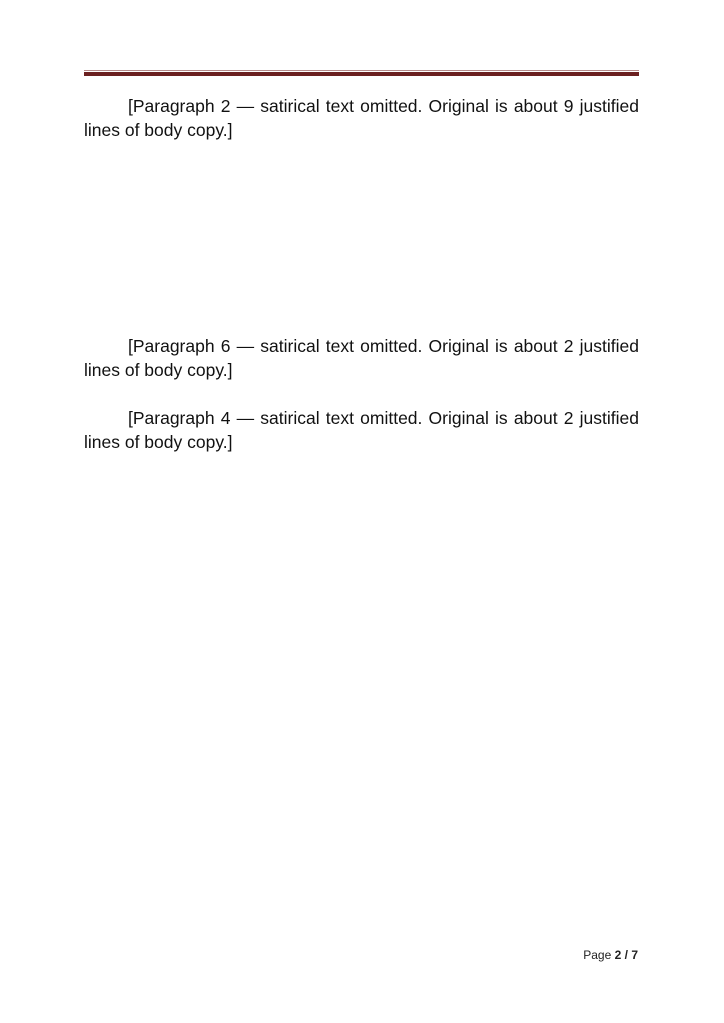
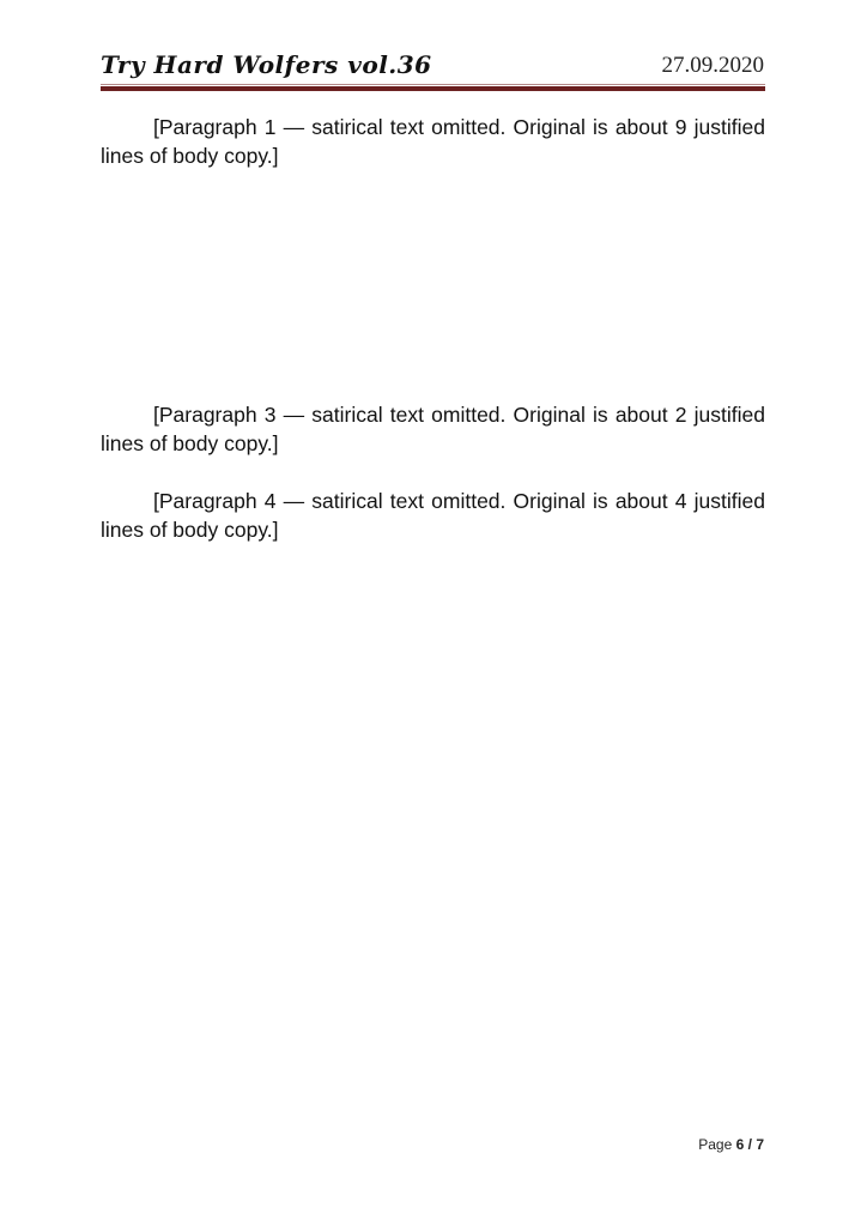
+ Try Hard Wolfers vol.36
+ 27.09.2020
- [Paragraph 2 — satirical text omitted. Original is about 9 justified lines of body copy.]
+ [Paragraph 1 — satirical text omitted. Original is about 9 justified lines of body copy.]
- [Paragraph 6 — satirical text omitted. Original is about 2 justified lines of body copy.]
+ [Paragraph 3 — satirical text omitted. Original is about 2 justified lines of body copy.]
- [Paragraph 4 — satirical text omitted. Original is about 2 justified lines of body copy.]
+ [Paragraph 4 — satirical text omitted. Original is about 4 justified lines of body copy.]
- Page 2 / 7
+ Page 6 / 7
